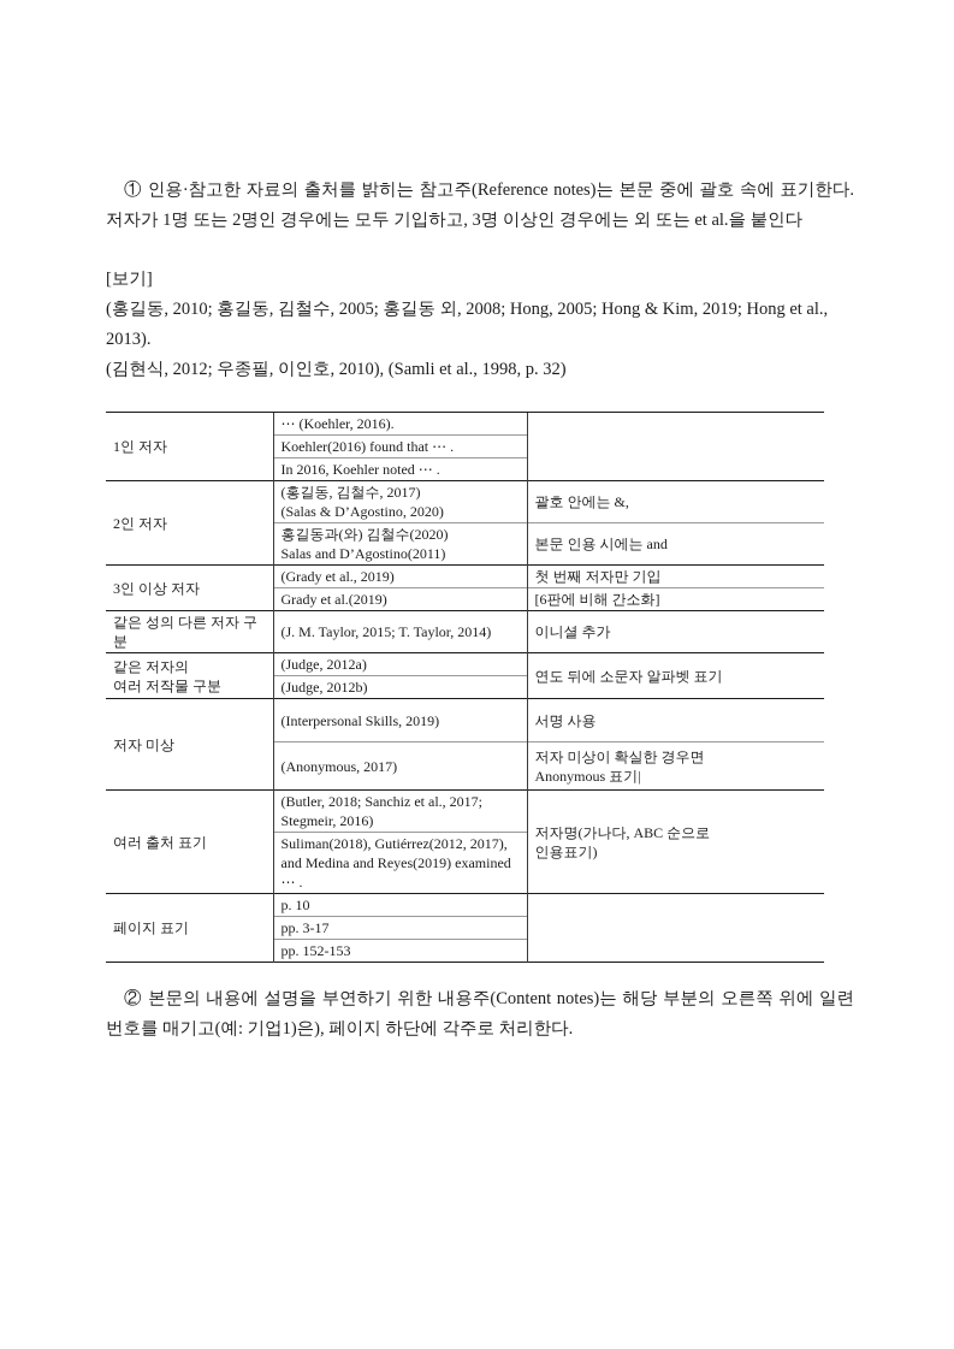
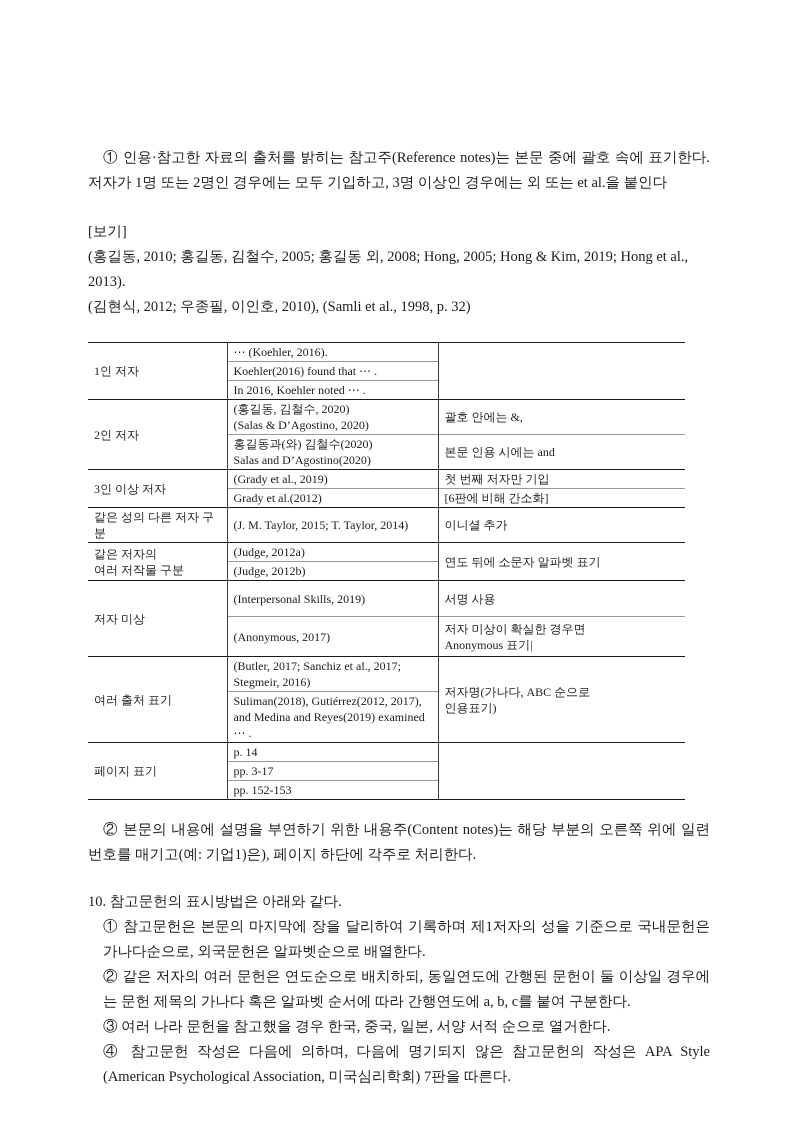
  ① 인용·참고한 자료의 출처를 밝히는 참고주(Reference notes)는 본문 중에 괄호 속에 표기한다. 저자가 1명 또는 2명인 경우에는 모두 기입하고, 3명 이상인 경우에는 외 또는 et al.을 붙인다
  [보기]
  (홍길동, 2010; 홍길동, 김철수, 2005; 홍길동 외, 2008; Hong, 2005; Hong & Kim, 2019; Hong et al., 2013).
  (김현식, 2012; 우종필, 이인호, 2010), (Samli et al., 1998, p. 32)
  1인 저자	⋯ (Koehler, 2016).
  Koehler(2016) found that ⋯ .
  In 2016, Koehler noted ⋯ .
- 2인 저자	(홍길동, 김철수, 2017) (Salas & D’Agostino, 2020)	괄호 안에는 &,
+ 2인 저자	(홍길동, 김철수, 2020) (Salas & D’Agostino, 2020)	괄호 안에는 &,
- 홍길동과(와) 김철수(2020) Salas and D’Agostino(2011)	본문 인용 시에는 and
+ 홍길동과(와) 김철수(2020) Salas and D’Agostino(2020)	본문 인용 시에는 and
  3인 이상 저자	(Grady et al., 2019)	첫 번째 저자만 기입
- Grady et al.(2019)	[6판에 비해 간소화]
+ Grady et al.(2012)	[6판에 비해 간소화]
  같은 성의 다른 저자 구분	(J. M. Taylor, 2015; T. Taylor, 2014)	이니셜 추가
  같은 저자의 여러 저작물 구분	(Judge, 2012a)	연도 뒤에 소문자 알파벳 표기
  (Judge, 2012b)
  저자 미상	(Interpersonal Skills, 2019)	서명 사용
  (Anonymous, 2017)	저자 미상이 확실한 경우면 Anonymous 표기|
- 여러 출처 표기	(Butler, 2018; Sanchiz et al., 2017; Stegmeir, 2016)	저자명(가나다, ABC 순으로 인용표기)
+ 여러 출처 표기	(Butler, 2017; Sanchiz et al., 2017; Stegmeir, 2016)	저자명(가나다, ABC 순으로 인용표기)
  Suliman(2018), Gutiérrez(2012, 2017), and Medina and Reyes(2019) examined ⋯ .
- 페이지 표기	p. 10
+ 페이지 표기	p. 14
  pp. 3-17
  pp. 152-153
  ② 본문의 내용에 설명을 부연하기 위한 내용주(Content notes)는 해당 부분의 오른쪽 위에 일련번호를 매기고(예: 기업1)은), 페이지 하단에 각주로 처리한다.
+ 10. 참고문헌의 표시방법은 아래와 같다.
+ ① 참고문헌은 본문의 마지막에 장을 달리하여 기록하며 제1저자의 성을 기준으로 국내문헌은 가나다순으로, 외국문헌은 알파벳순으로 배열한다.
+ ② 같은 저자의 여러 문헌은 연도순으로 배치하되, 동일연도에 간행된 문헌이 둘 이상일 경우에는 문헌 제목의 가나다 혹은 알파벳 순서에 따라 간행연도에 a, b, c를 붙여 구분한다.
+ ③ 여러 나라 문헌을 참고했을 경우 한국, 중국, 일본, 서양 서적 순으로 열거한다.
+ ④ 참고문헌 작성은 다음에 의하며, 다음에 명기되지 않은 참고문헌의 작성은 APA Style (American Psychological Association, 미국심리학회) 7판을 따른다.
